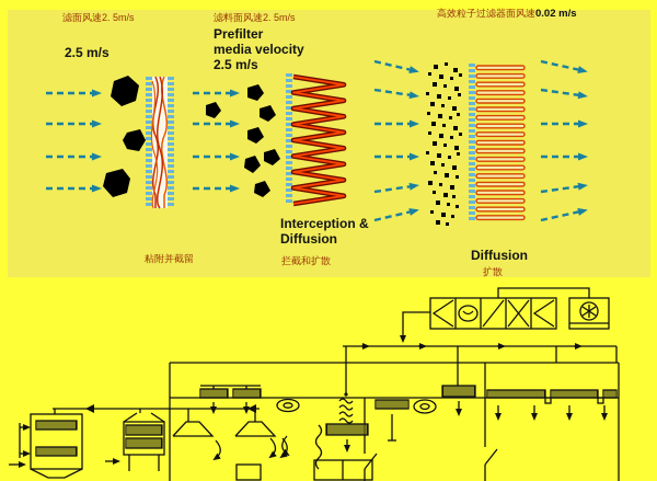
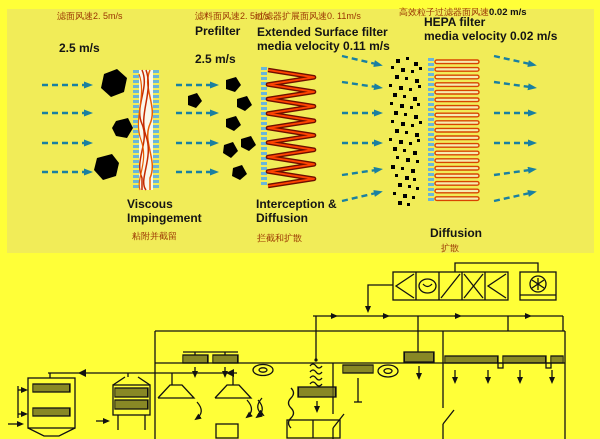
  滤面风速2. 5m/s
  2.5 m/s
  滤料面风速2. 5m/s
  Prefilter
- media velocity
  2.5 m/s
+ 过滤器扩展面风速0. 11m/s
+ Extended Surface filter
+ media velocity 0.11 m/s
  高效粒子过滤器面风速0.02 m/s
+ HEPA filter
+ media velocity 0.02 m/s
+ Viscous
+ Impingement
  粘附并截留
  Interception &
  Diffusion
  拦截和扩散
  Diffusion
  扩散
